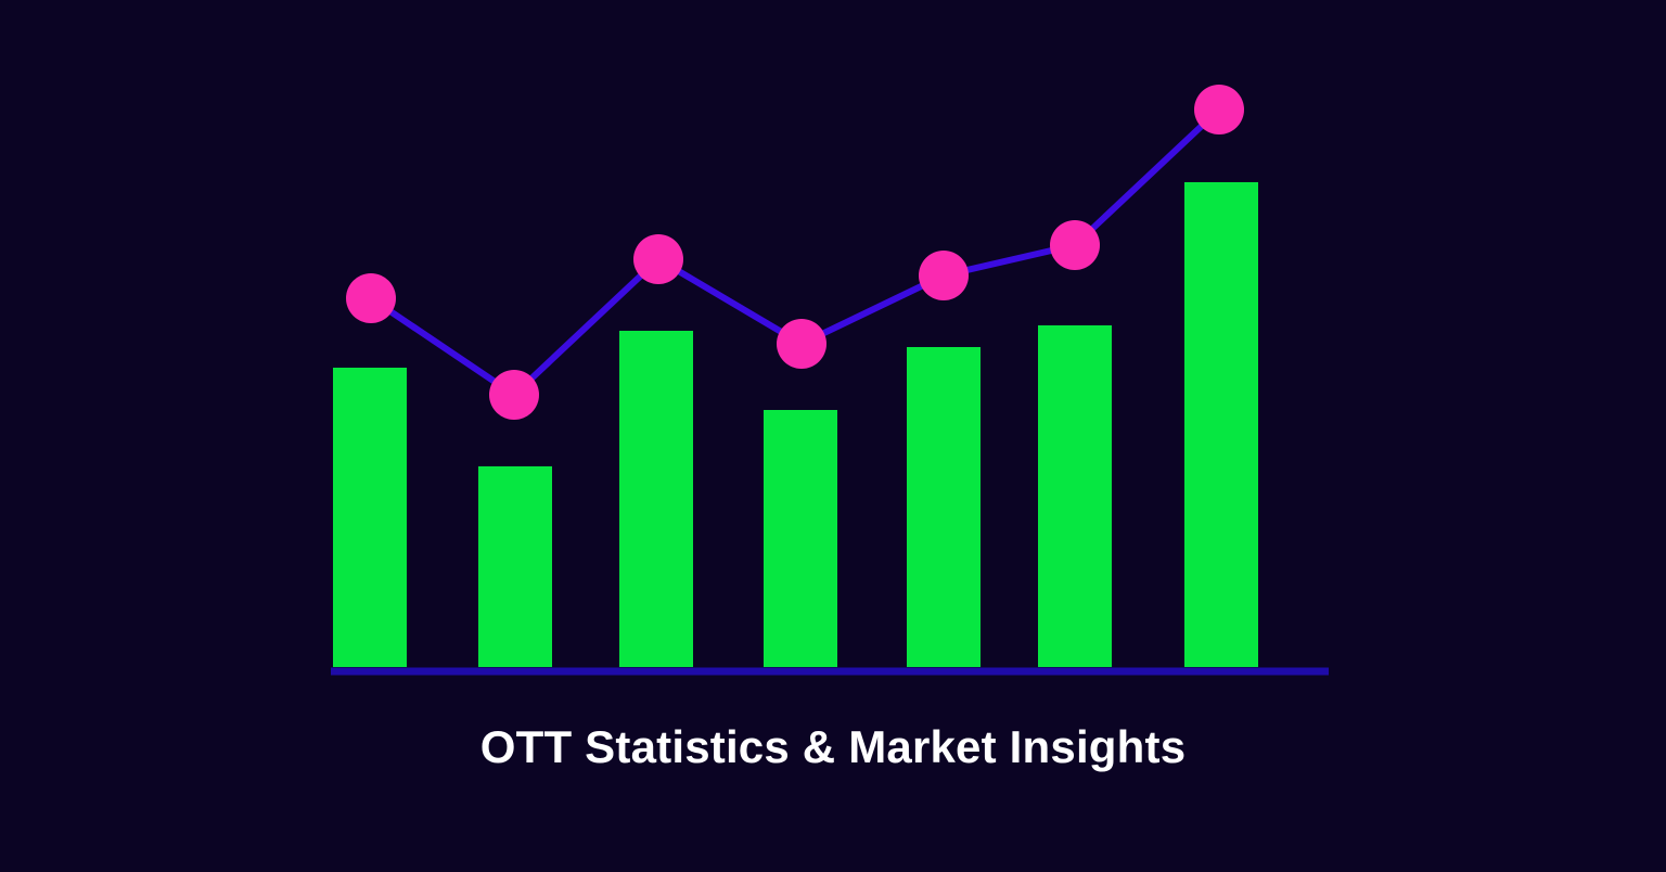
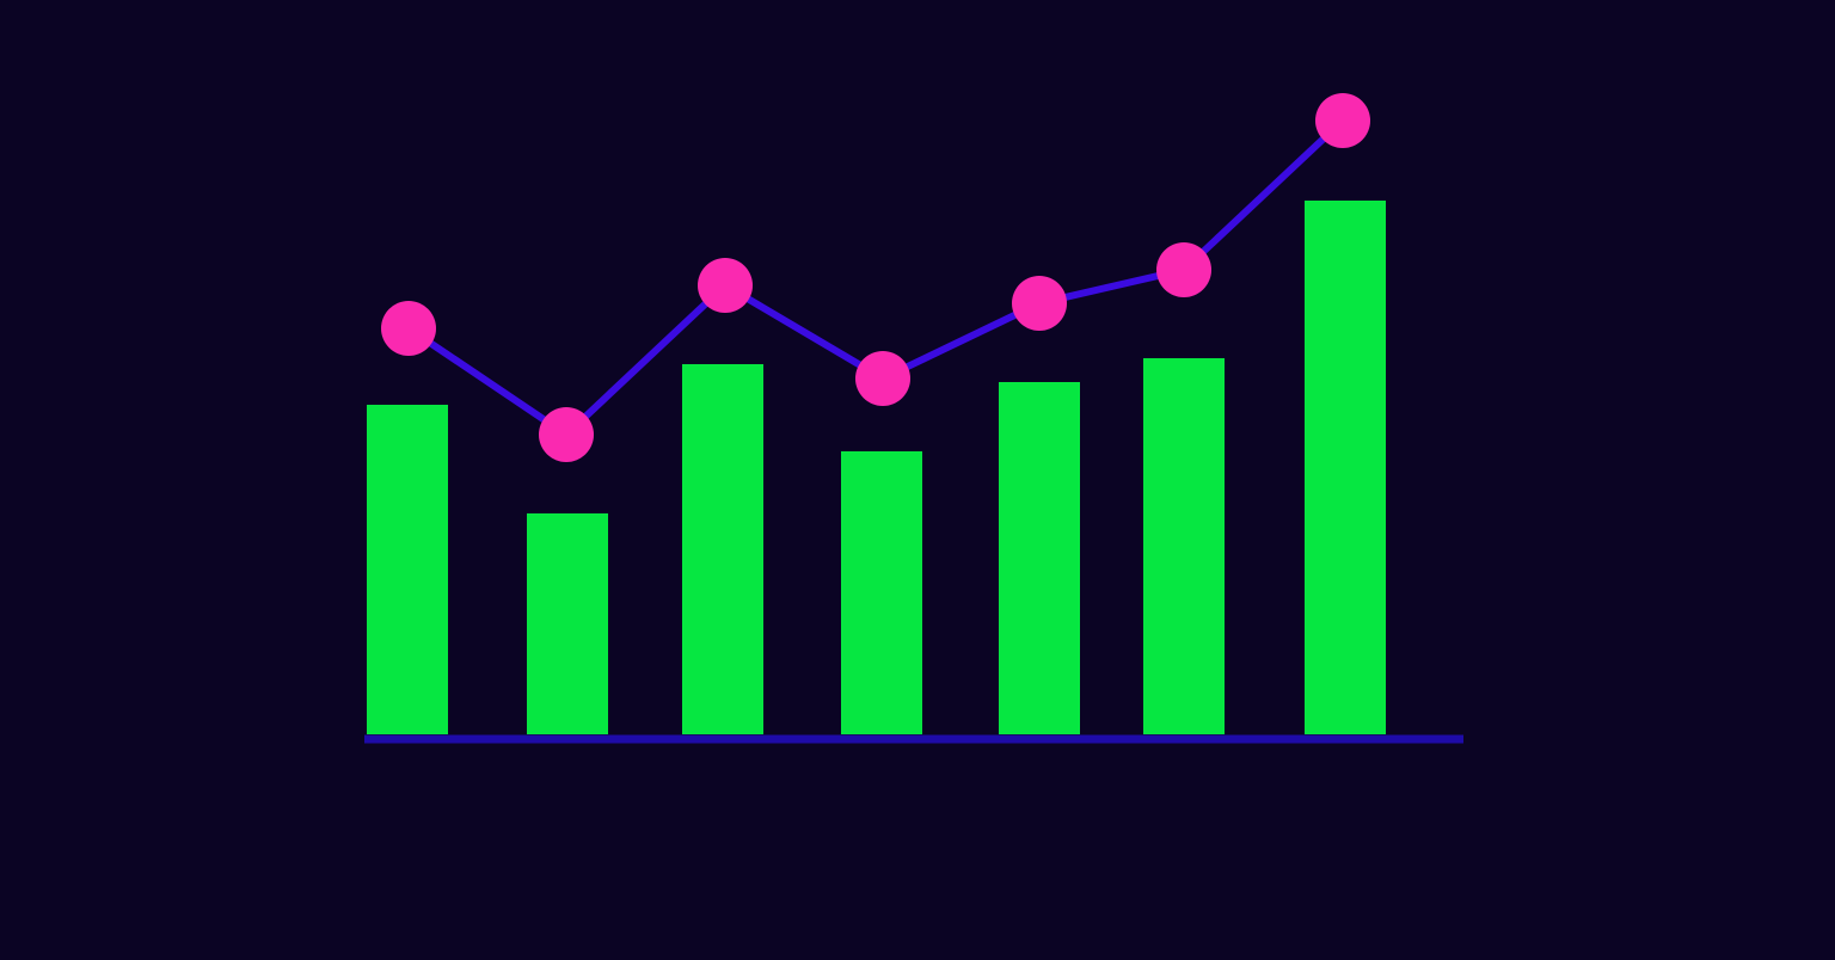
- OTT Statistics & Market Insights
